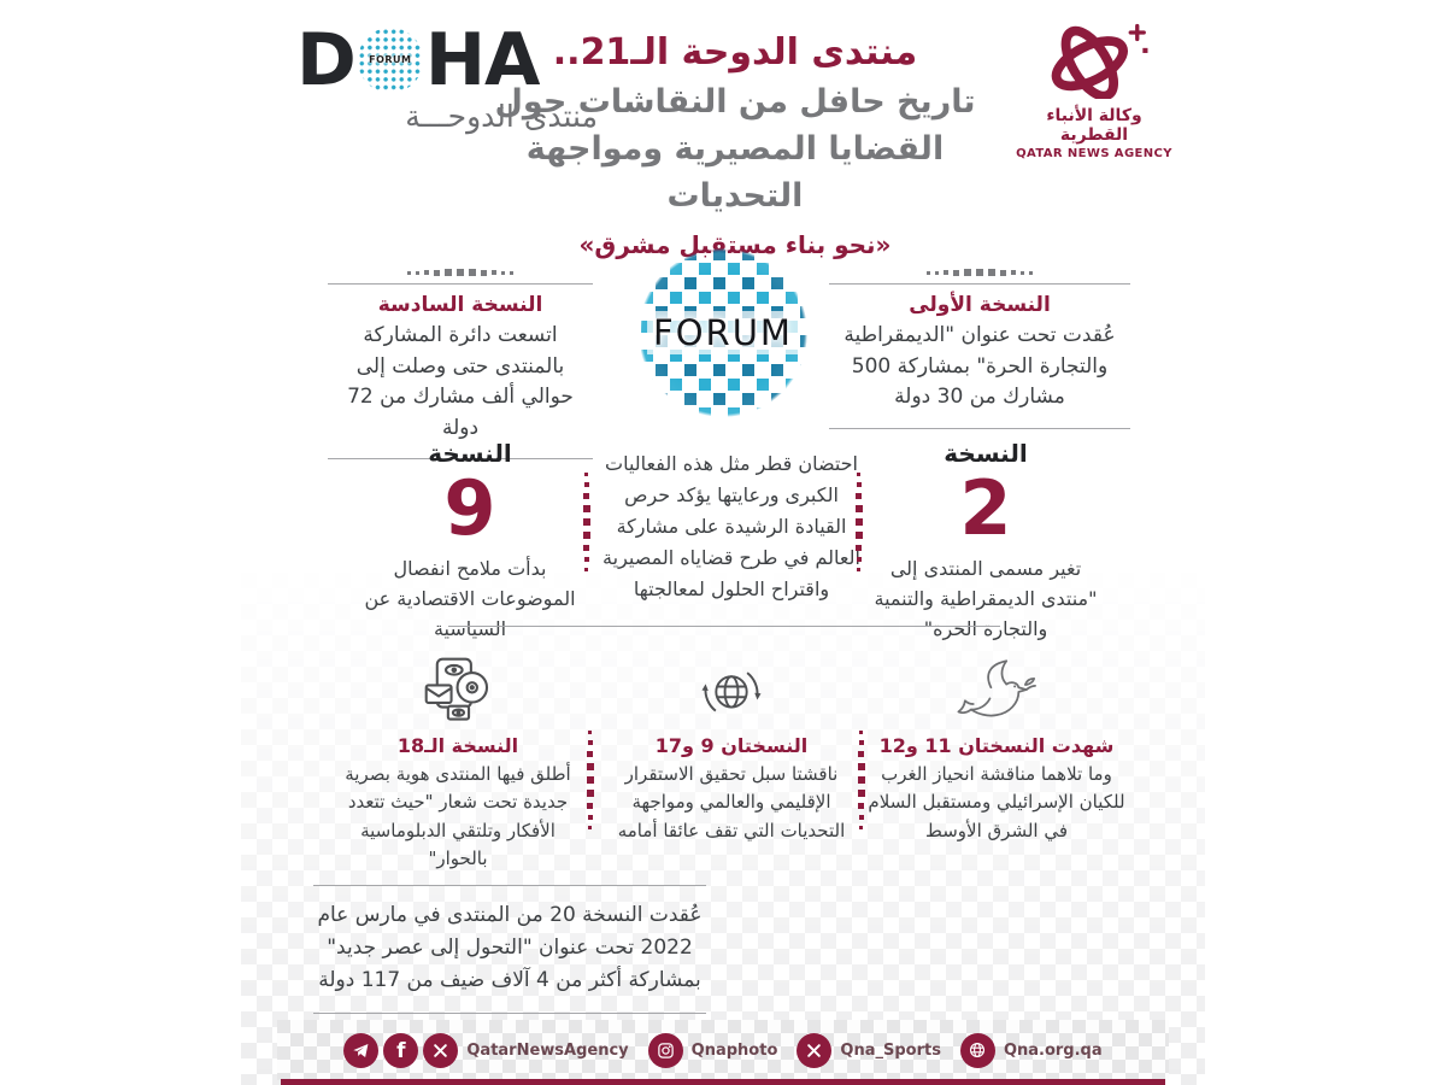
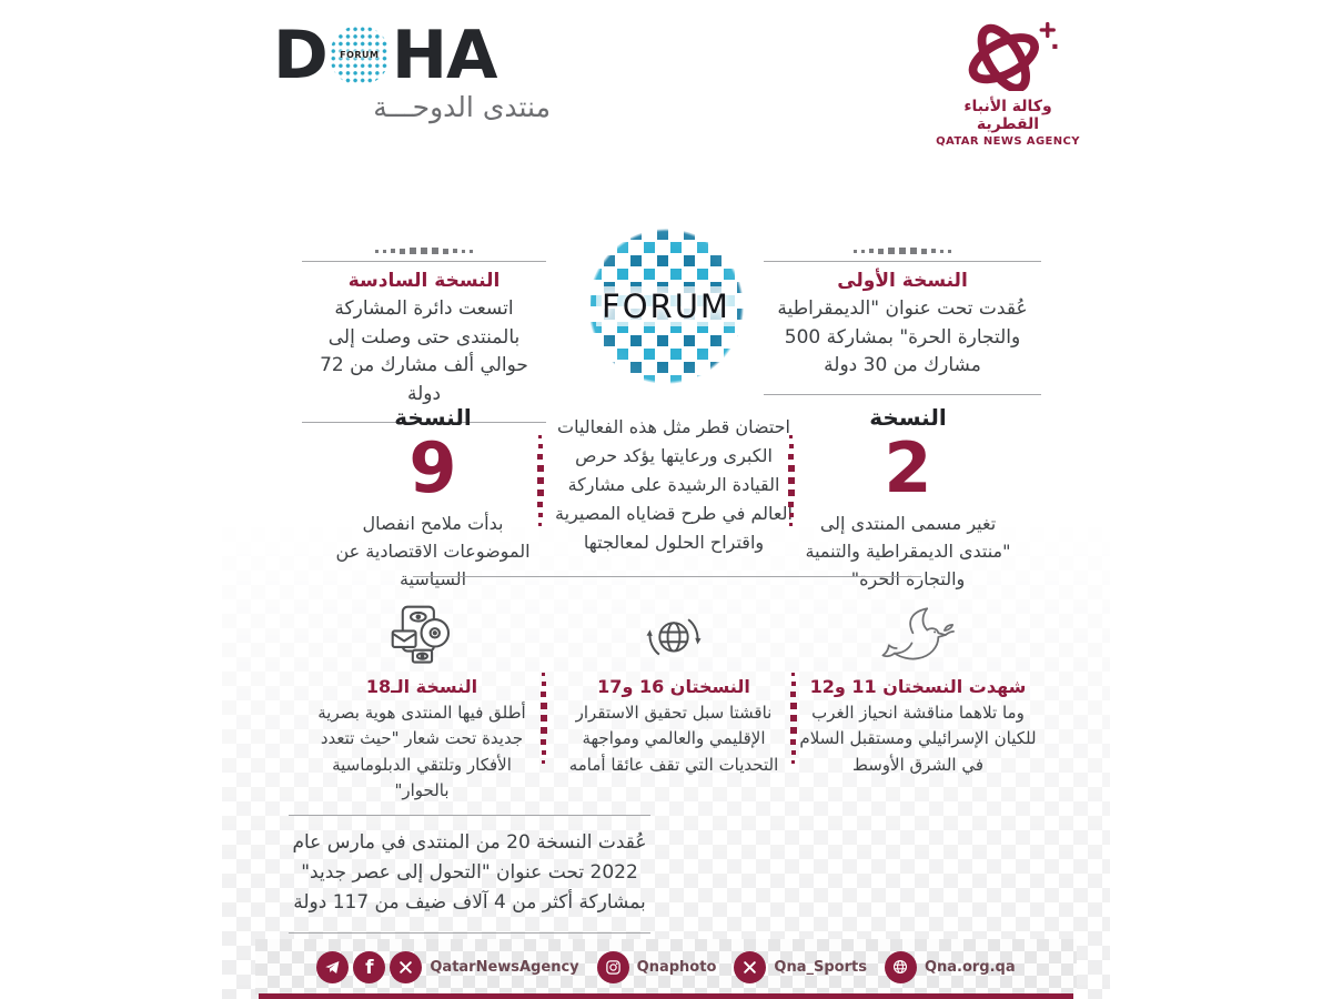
  D
  FORUM
  HA
  منتدى الدوحـــة
- منتدى الدوحة الـ21..
- تاريخ حافل من النقاشات حول
- القضايا المصيرية ومواجهة التحديات
- «نحو بناء مستقبل مشرق»
  وكالة الأنباء القطرية
  QATAR NEWS AGENCY
  النسخة السادسة
  اتسعت دائرة المشاركة بالمنتدى حتى وصلت إلى حوالي ألف مشارك من 72 دولة
  FORUM
  النسخة الأولى
  عُقدت تحت عنوان "الديمقراطية والتجارة الحرة" بمشاركة 500 مشارك من 30 دولة
  النسخة
  9
  بدأت ملامح انفصال الموضوعات الاقتصادية عن السياسية
  احتضان قطر مثل هذه الفعاليات الكبرى ورعايتها يؤكد حرص القيادة الرشيدة على مشاركةلعالم في طرح قضاياه المصيرية واقتراح الحلول لمعالجتها
  النسخة
  2
  تغير مسمى المنتدى إلى "منتدى الديمقراطية والتنمية والتجارة الحرة"
  النسخة الـ18
  أطلق فيها المنتدى هوية بصرية جديدة تحت شعار "حيث تتعدد الأفكار وتلتقي الدبلوماسية بالحوار"
- النسختان 9 و17
+ النسختان 16 و17
  ناقشتا سبل تحقيق الاستقرار الإقليمي والعالمي ومواجهة التحديات التي تقف عائقا أمامه
  شهدت النسختان 11 و12
  وما تلاهما مناقشة انحياز الغرب للكيان الإسرائيلي ومستقبل السلام في الشرق الأوسط
  عُقدت النسخة 20 من المنتدى في مارس عام 2022 تحت عنوان "التحول إلى عصر جديد" بمشاركة أكثر من 4 آلاف ضيف من 117 دولة
  f
  QatarNewsAgency
  Qnaphoto
  Qna_Sports
  Qna.org.qa
